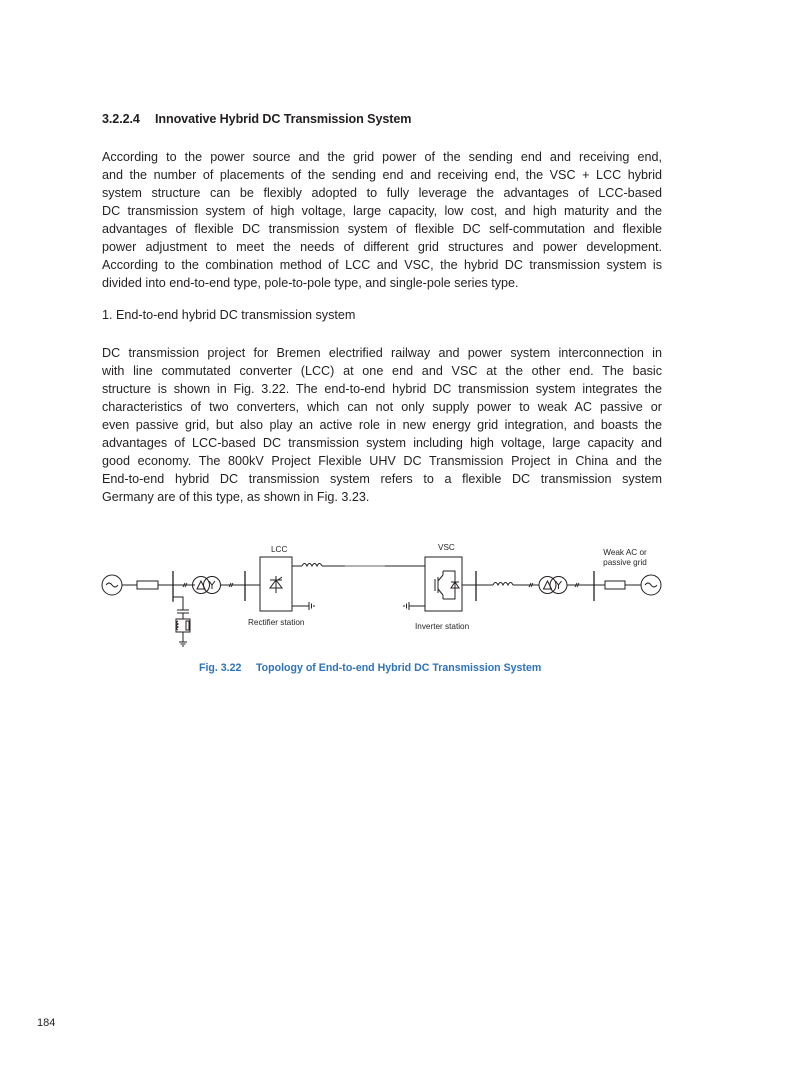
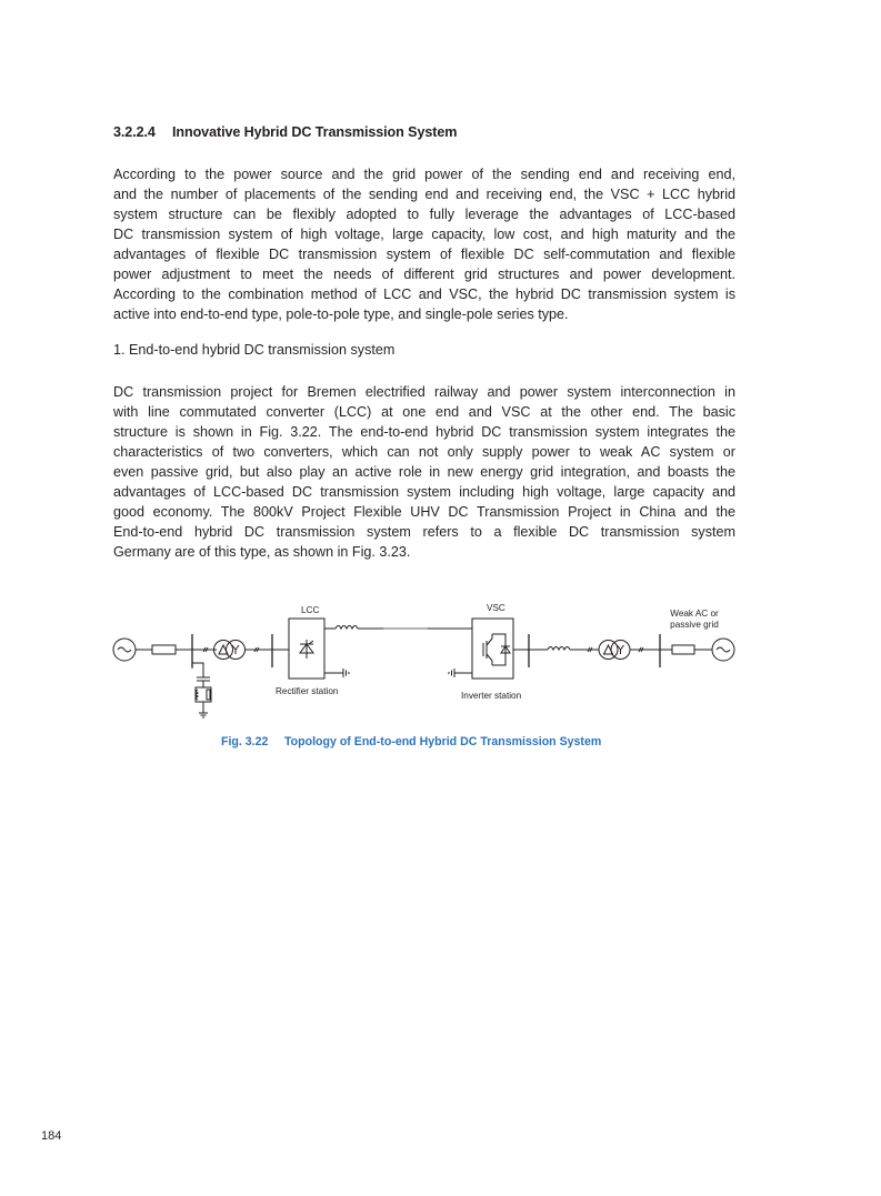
  3.2.2.4 Innovative Hybrid DC Transmission System
  According to the power source and the grid power of the sending end and receiving end,
  and the number of placements of the sending end and receiving end, the VSC + LCC hybrid
  system structure can be flexibly adopted to fully leverage the advantages of LCC-based
  DC transmission system of high voltage, large capacity, low cost, and high maturity and the
  advantages of flexible DC transmission system of flexible DC self-commutation and flexible
  power adjustment to meet the needs of different grid structures and power development.
  According to the combination method of LCC and VSC, the hybrid DC transmission system is
- divided into end-to-end type, pole-to-pole type, and single-pole series type.
+ active into end-to-end type, pole-to-pole type, and single-pole series type.
  1. End-to-end hybrid DC transmission system
  DC transmission project for Bremen electrified railway and power system interconnection in
  with line commutated converter (LCC) at one end and VSC at the other end. The basic
  structure is shown in Fig. 3.22. The end-to-end hybrid DC transmission system integrates the
- characteristics of two converters, which can not only supply power to weak AC passive or
+ characteristics of two converters, which can not only supply power to weak AC system or
  even passive grid, but also play an active role in new energy grid integration, and boasts the
  advantages of LCC-based DC transmission system including high voltage, large capacity and
  good economy. The 800kV Project Flexible UHV DC Transmission Project in China and the
  End-to-end hybrid DC transmission system refers to a flexible DC transmission system
  Germany are of this type, as shown in Fig. 3.23.
  LCC
  VSC
  Rectifier station
  Inverter station
  Weak AC or
  passive grid
  Fig. 3.22 Topology of End-to-end Hybrid DC Transmission System
  184
